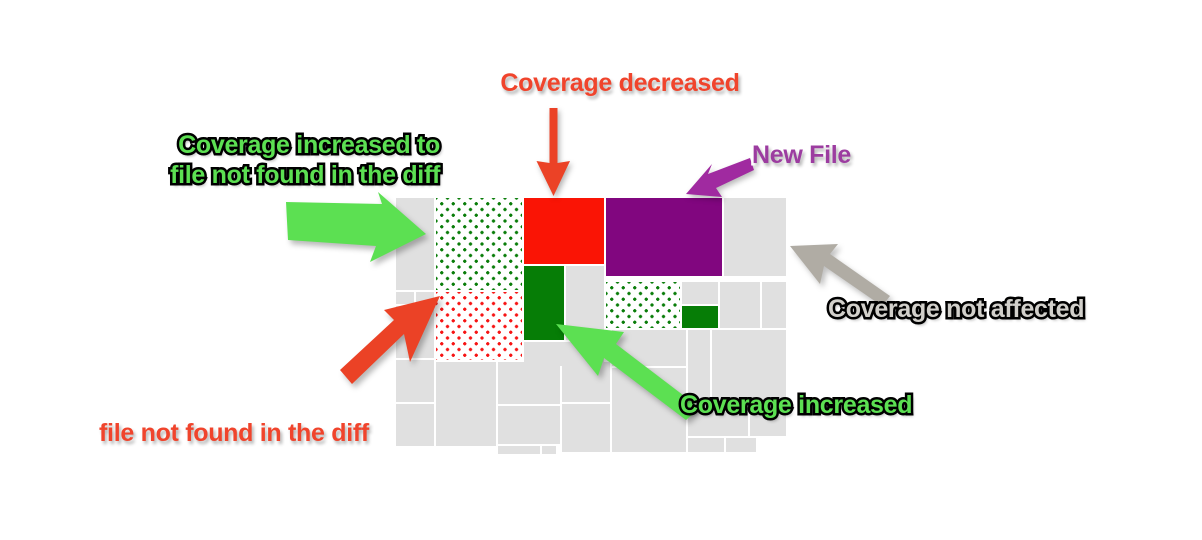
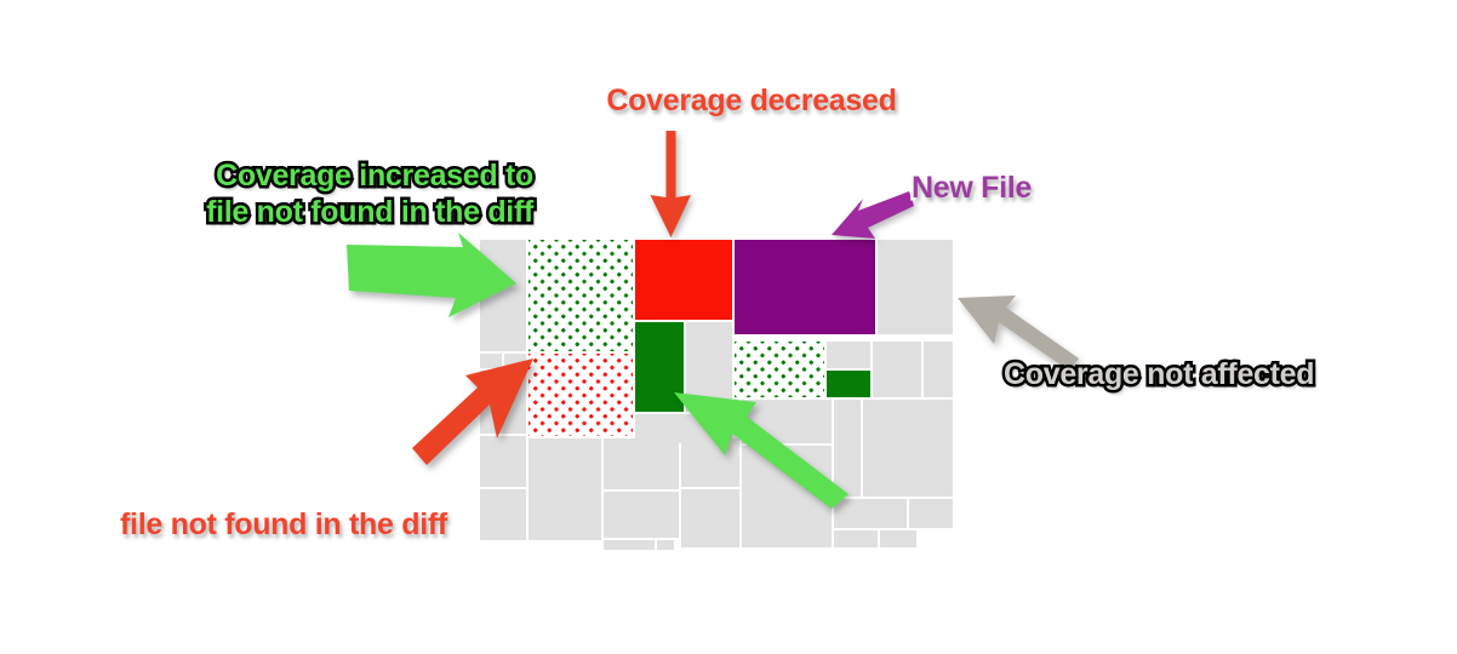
  Coverage decreased
  Coverage increased to
  file not found in the diff
  New File
  Coverage not affected
  file not found in the diff
- Coverage increased
